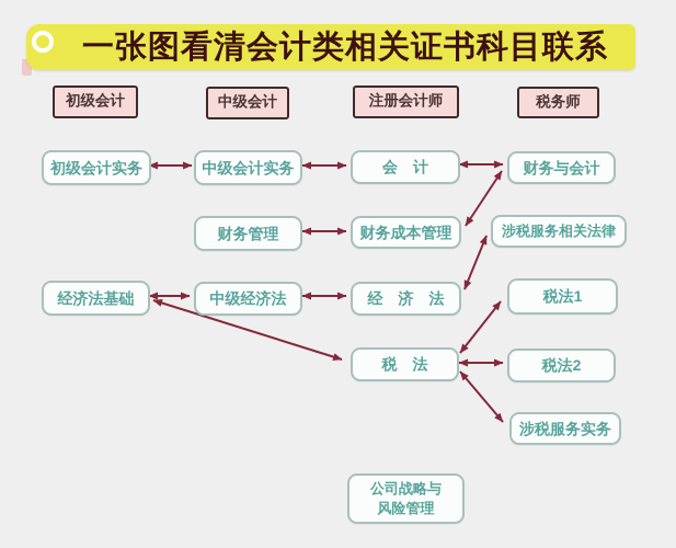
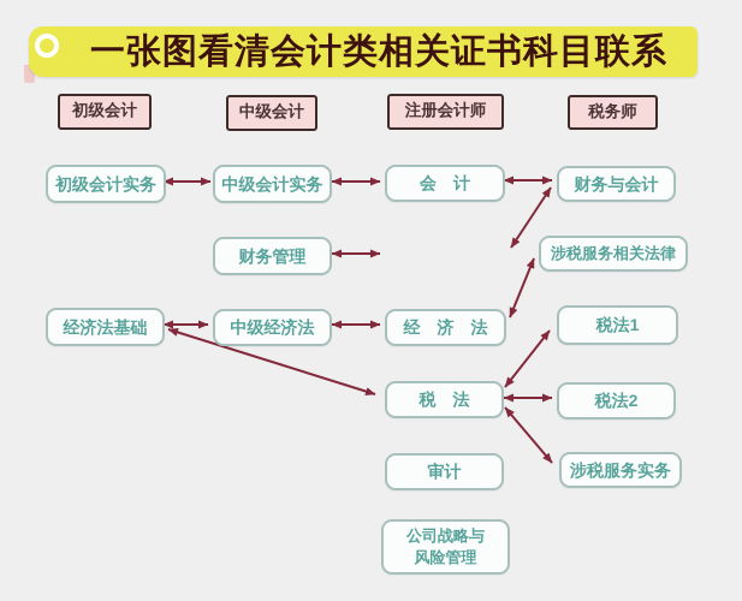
  一张图看清会计类相关证书科目联系
  初级会计
  中级会计
  注册会计师
  税务师
  初级会计实务
  经济法基础
  中级会计实务
  财务管理
  中级经济法
  会 计
- 财务成本管理
  经 济 法
  税 法
+ 审计
  公司战略与
  风险管理
  财务与会计
  涉税服务相关法律
  税法1
  税法2
  涉税服务实务
